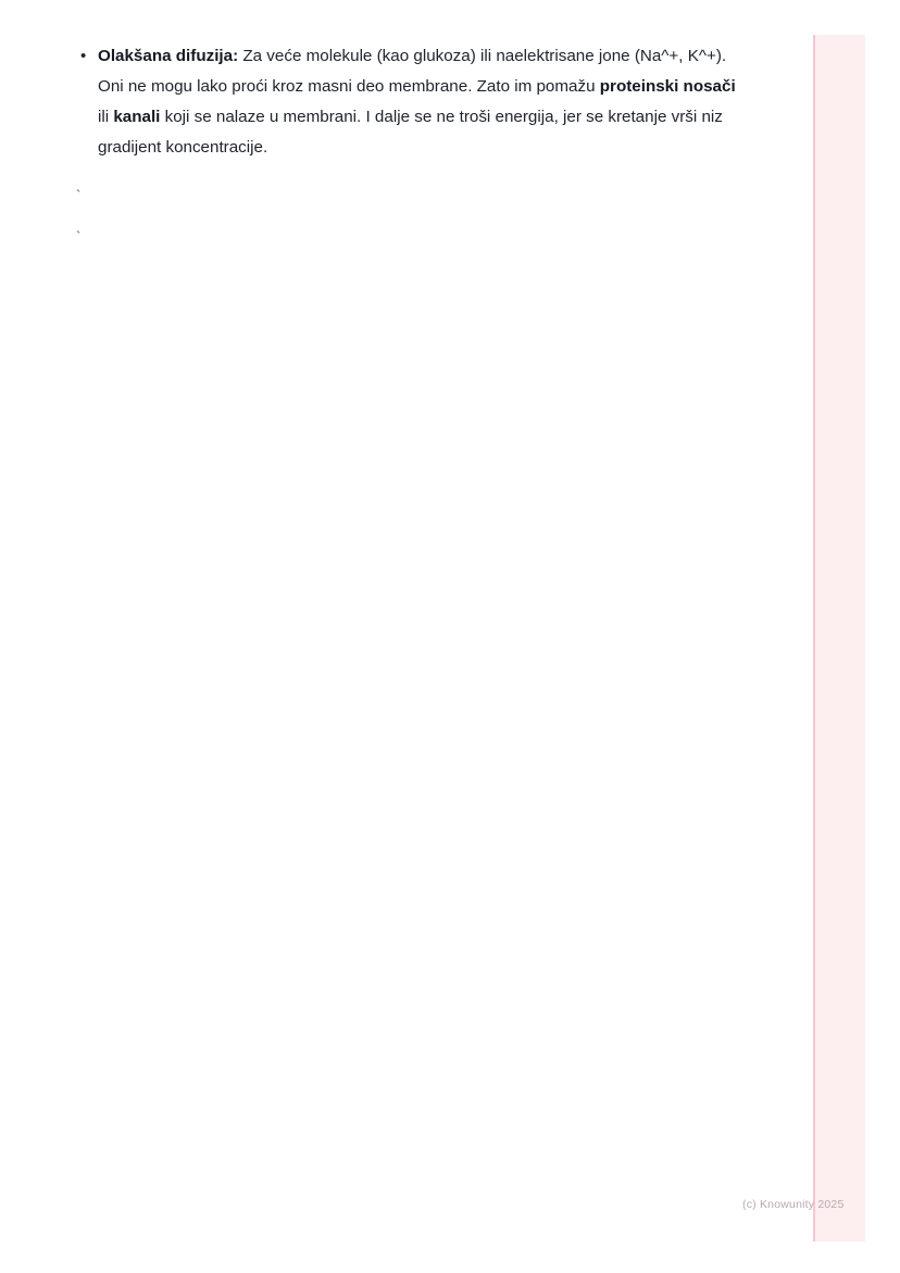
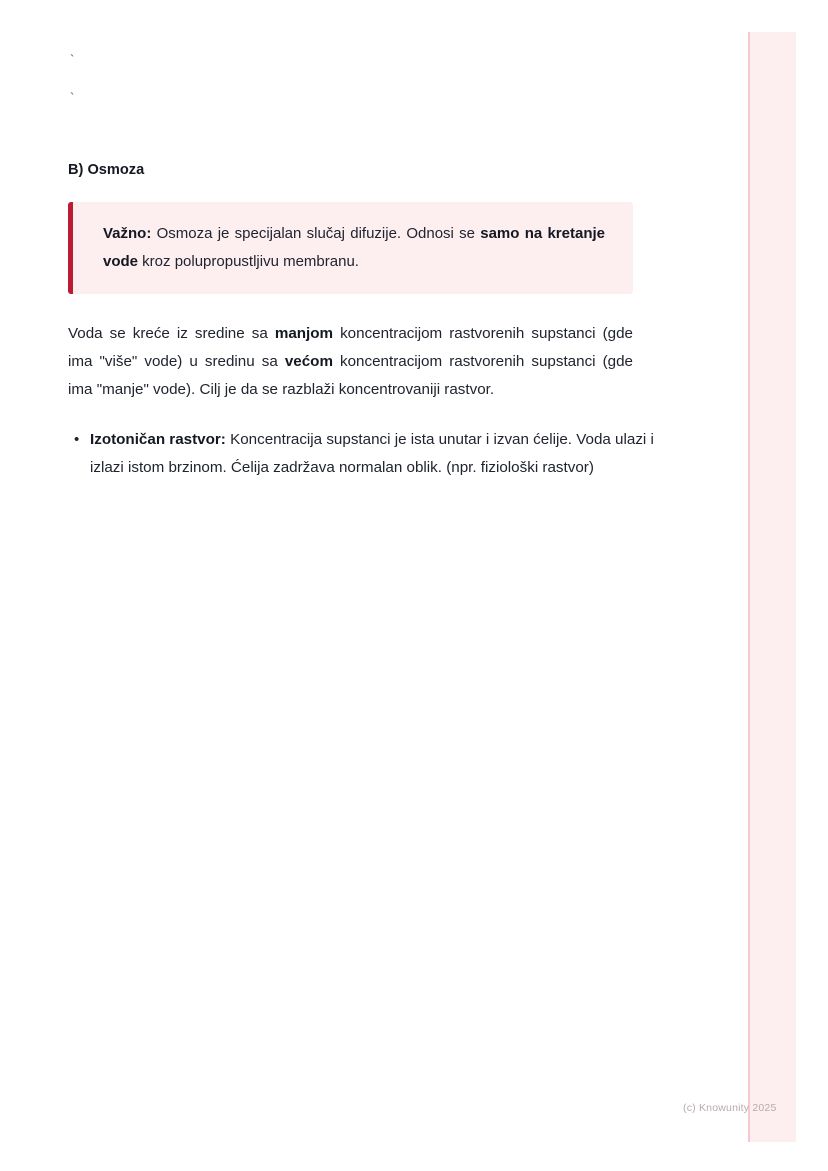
- Olakšana difuzija: Za veće molekule (kao glukoza) ili naelektrisane jone (Na^+, K^+). Oni ne mogu lako proći kroz masni deo membrane. Zato im pomažu proteinski nosači ili kanali koji se nalaze u membrani. I dalje se ne troši energija, jer se kretanje vrši niz gradijent koncentracije.
  `
  `
+ B) Osmoza
+ Važno: Osmoza je specijalan slučaj difuzije. Odnosi se samo na kretanje vode kroz polupropustljivu membranu.
+ Voda se kreće iz sredine sa manjom koncentracijom rastvorenih supstanci (gde ima "više" vode) u sredinu sa većom koncentracijom rastvorenih supstanci (gde ima "manje" vode). Cilj je da se razblaži koncentrovaniji rastvor.
+ Izotoničan rastvor: Koncentracija supstanci je ista unutar i izvan ćelije. Voda ulazi i izlazi istom brzinom. Ćelija zadržava normalan oblik. (npr. fiziološki rastvor)
  (c) Knowunity 2025
